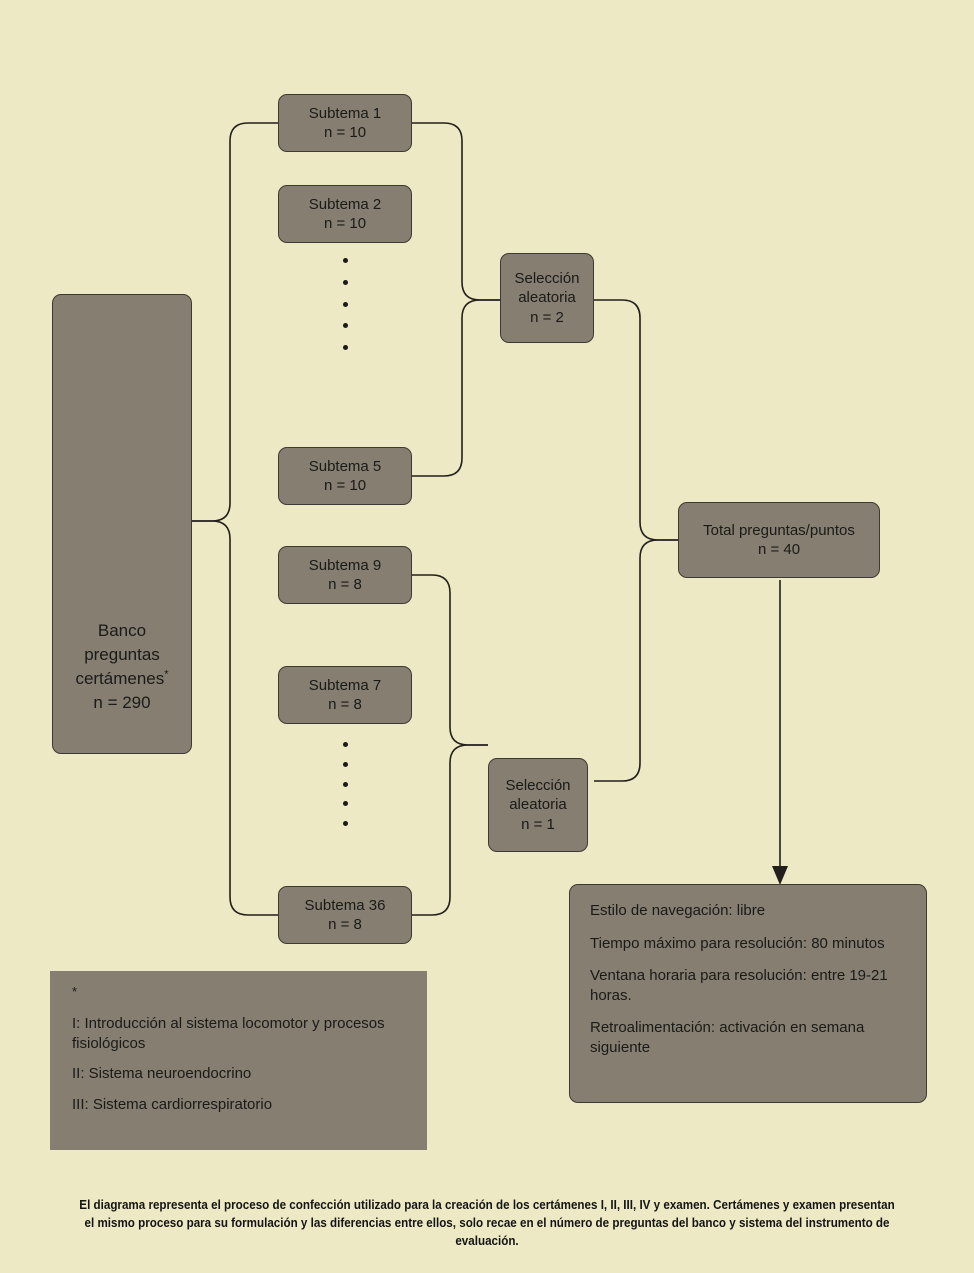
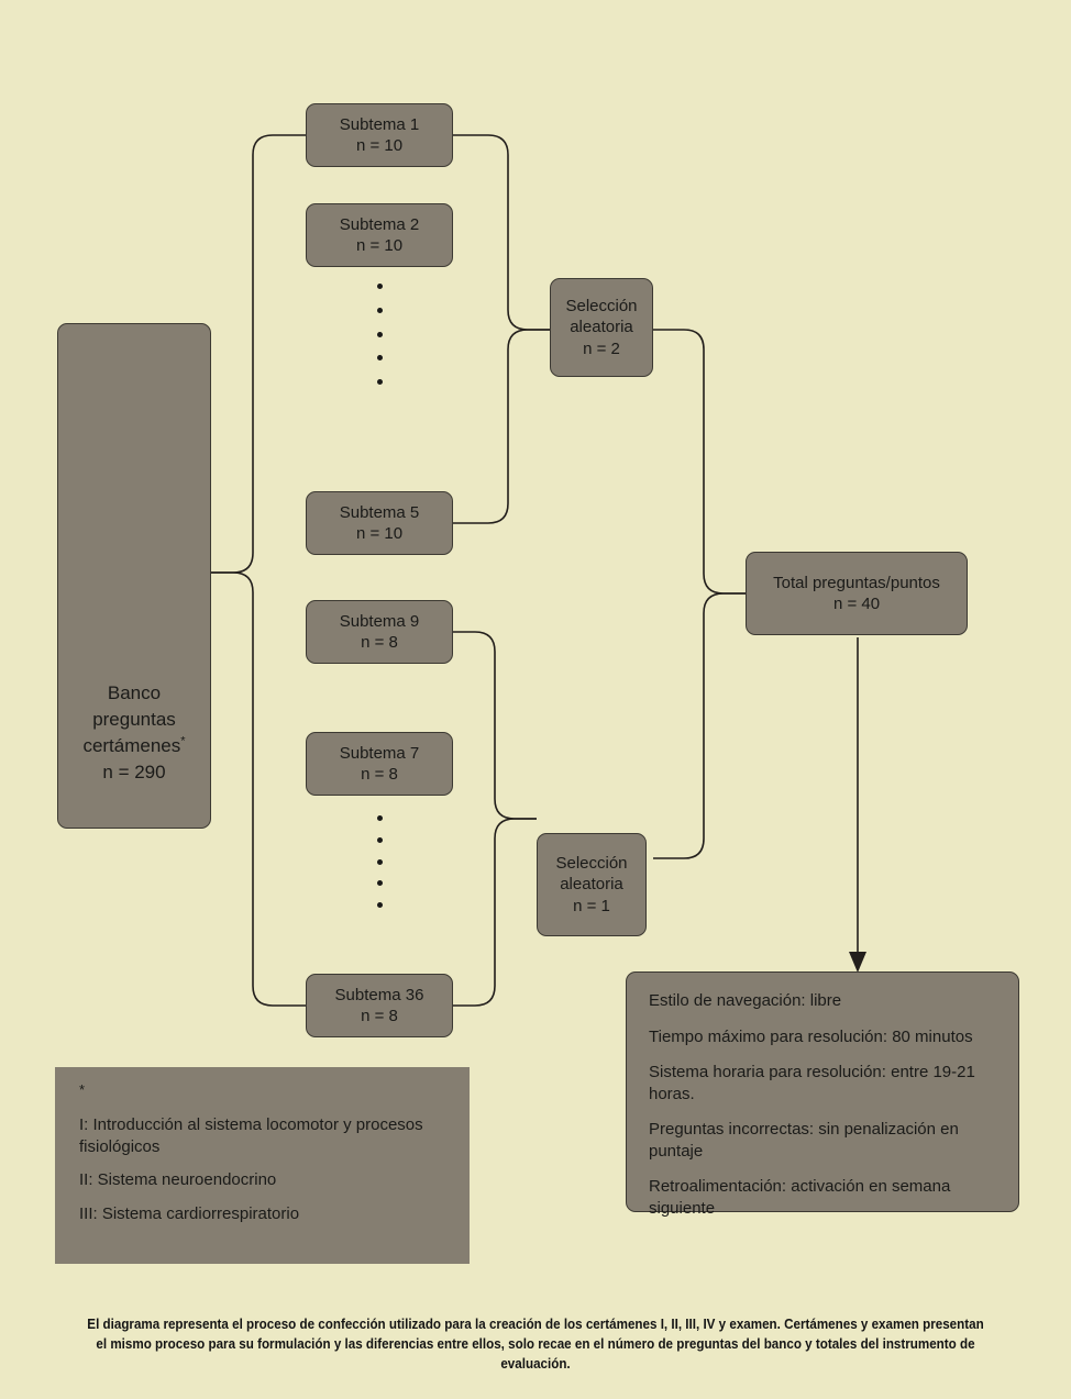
  Banco
  preguntas
  certámenes*
  n = 290
  Subtema 1
  n = 10
  Subtema 2
  n = 10
  Subtema 5
  n = 10
  Subtema 9
  n = 8
  Subtema 7
  n = 8
  Subtema 36
  n = 8
  Selección
  aleatoria
  n = 2
  Selección
  aleatoria
  n = 1
  Total preguntas/puntos
  n = 40
  Estilo de navegación: libre
  Tiempo máximo para resolución: 80 minutos
- Ventana horaria para resolución: entre 19-21 horas.
+ Sistema horaria para resolución: entre 19-21 horas.
+ Preguntas incorrectas: sin penalización en puntaje
  Retroalimentación: activación en semana siguiente
  *
  I: Introducción al sistema locomotor y procesos fisiológicos
  II: Sistema neuroendocrino
  III: Sistema cardiorrespiratorio
- El diagrama representa el proceso de confección utilizado para la creación de los certámenes I, II, III, IV y examen. Certámenes y examen presentan el mismo proceso para su formulación y las diferencias entre ellos, solo recae en el número de preguntas del banco y sistema del instrumento de evaluación.
+ El diagrama representa el proceso de confección utilizado para la creación de los certámenes I, II, III, IV y examen. Certámenes y examen presentan el mismo proceso para su formulación y las diferencias entre ellos, solo recae en el número de preguntas del banco y totales del instrumento de evaluación.
